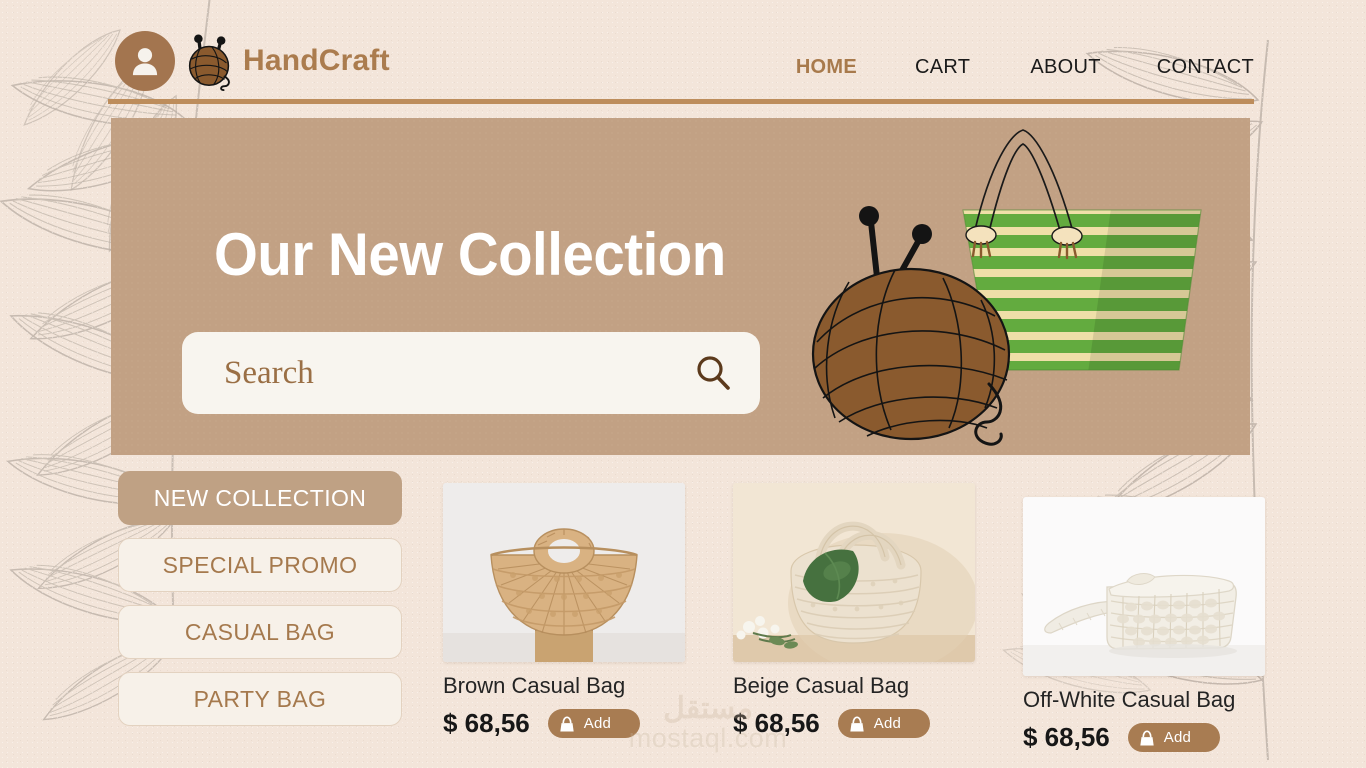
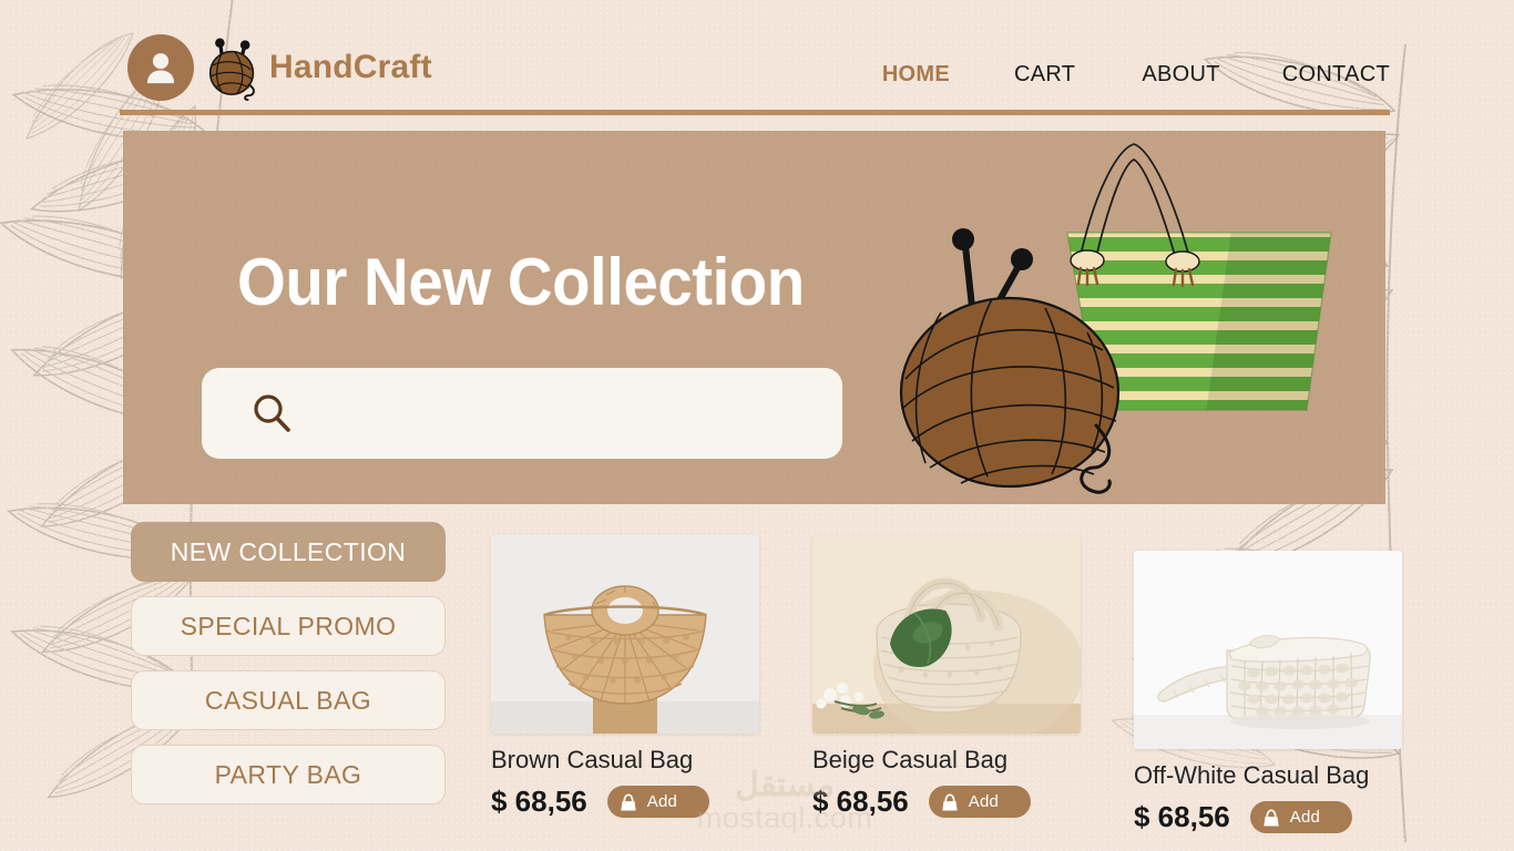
  HandCraft
  HOME
  CART
  ABOUT
  CONTACT
  Our New Collection
- Search
  NEW COLLECTION
  SPECIAL PROMO
  CASUAL BAG
  PARTY BAG
  Brown Casual Bag
  $ 68,56
  Add
  Beige Casual Bag
  $ 68,56
  Add
  Off-White Casual Bag
  $ 68,56
  Add
  مستقل
  mostaql.com
